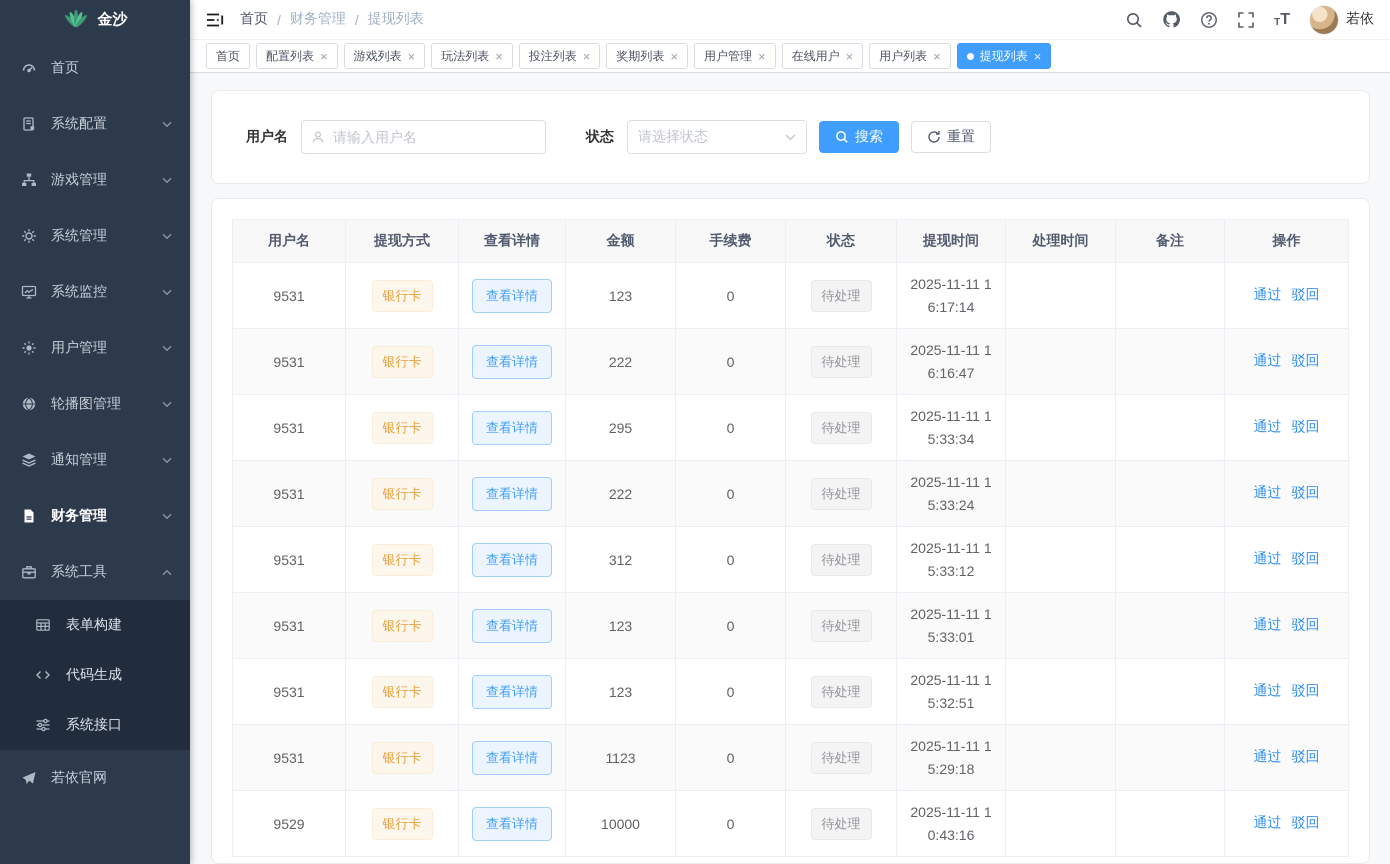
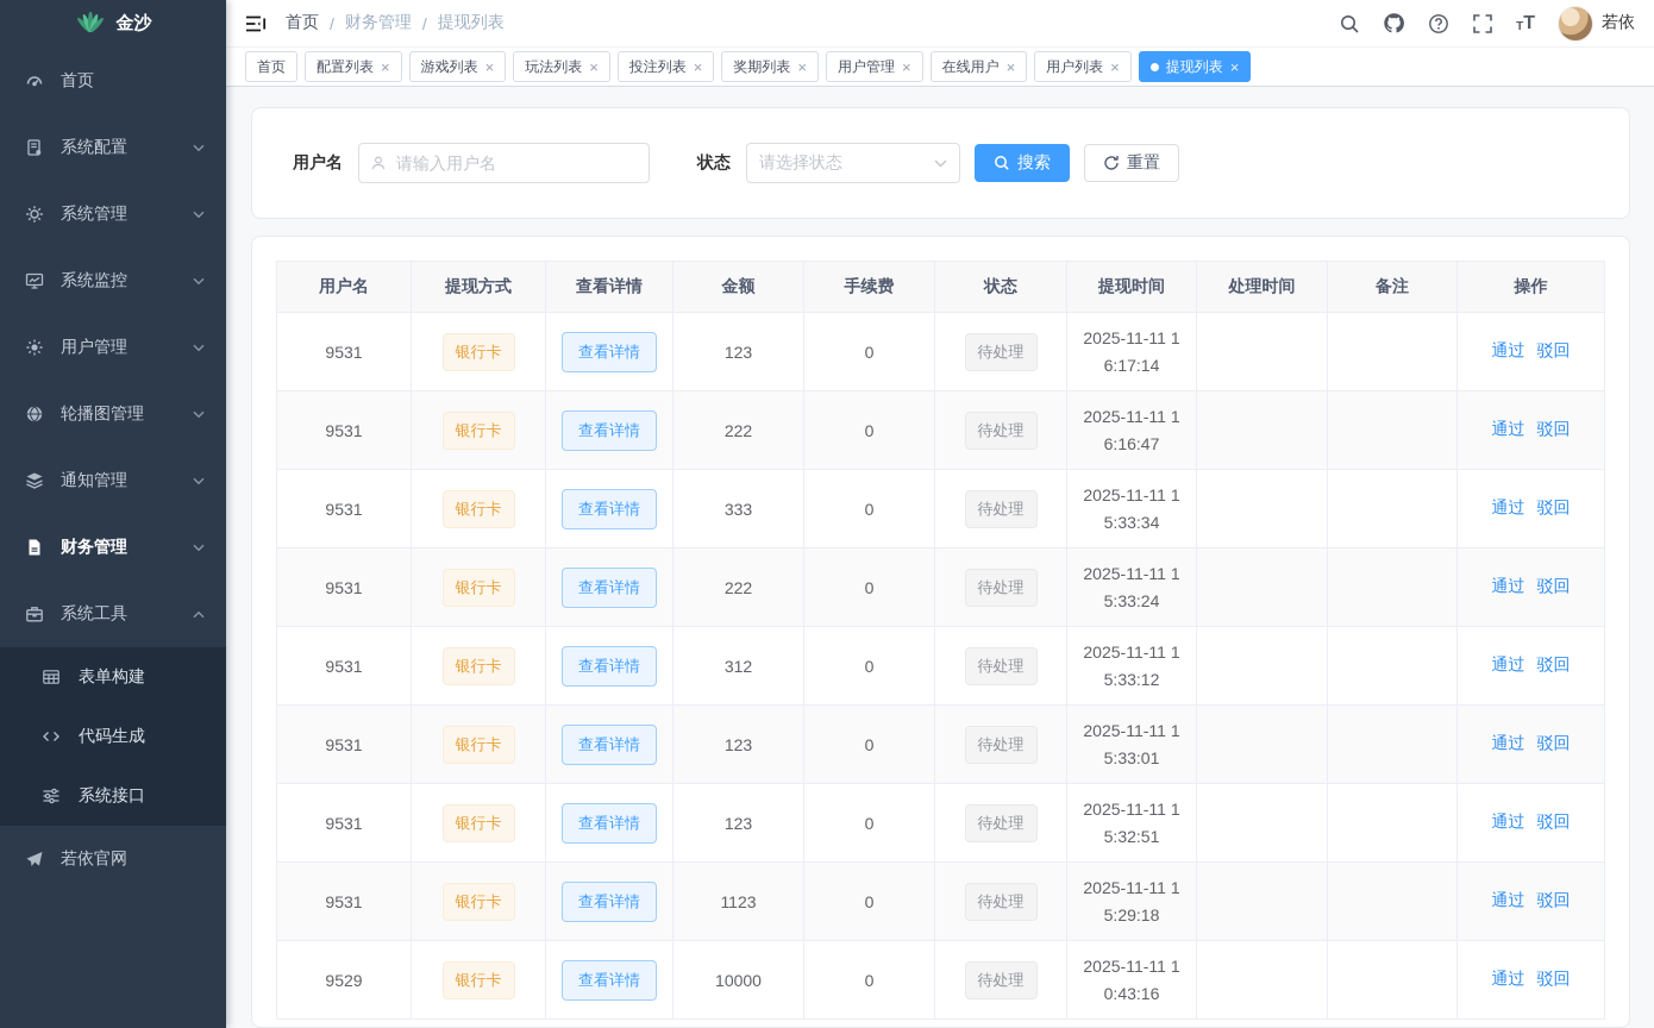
  金沙
  首页
  系统配置
- 游戏管理
  系统管理
  系统监控
  用户管理
  轮播图管理
  通知管理
  财务管理
  系统工具
  表单构建
  代码生成
  系统接口
  若依官网
  首页
  /
  财务管理
  /
  提现列表
  T
  T
  若依
  首页
  配置列表
  ×
  游戏列表
  ×
  玩法列表
  ×
  投注列表
  ×
  奖期列表
  ×
  用户管理
  ×
  在线用户
  ×
  用户列表
  ×
  提现列表
  ×
  用户名
  请输入用户名
  状态
  请选择状态
  搜索
  重置
  用户名	提现方式	查看详情	金额	手续费	状态	提现时间	处理时间	备注	操作
  9531	银行卡	查看详情	123	0	待处理	2025-11-11 16:17:14			通过 驳回
  9531	银行卡	查看详情	222	0	待处理	2025-11-11 16:16:47			通过 驳回
- 9531	银行卡	查看详情	295	0	待处理	2025-11-11 15:33:34			通过 驳回
+ 9531	银行卡	查看详情	333	0	待处理	2025-11-11 15:33:34			通过 驳回
  9531	银行卡	查看详情	222	0	待处理	2025-11-11 15:33:24			通过 驳回
  9531	银行卡	查看详情	312	0	待处理	2025-11-11 15:33:12			通过 驳回
  9531	银行卡	查看详情	123	0	待处理	2025-11-11 15:33:01			通过 驳回
  9531	银行卡	查看详情	123	0	待处理	2025-11-11 15:32:51			通过 驳回
  9531	银行卡	查看详情	1123	0	待处理	2025-11-11 15:29:18			通过 驳回
  9529	银行卡	查看详情	10000	0	待处理	2025-11-11 10:43:16			通过 驳回
